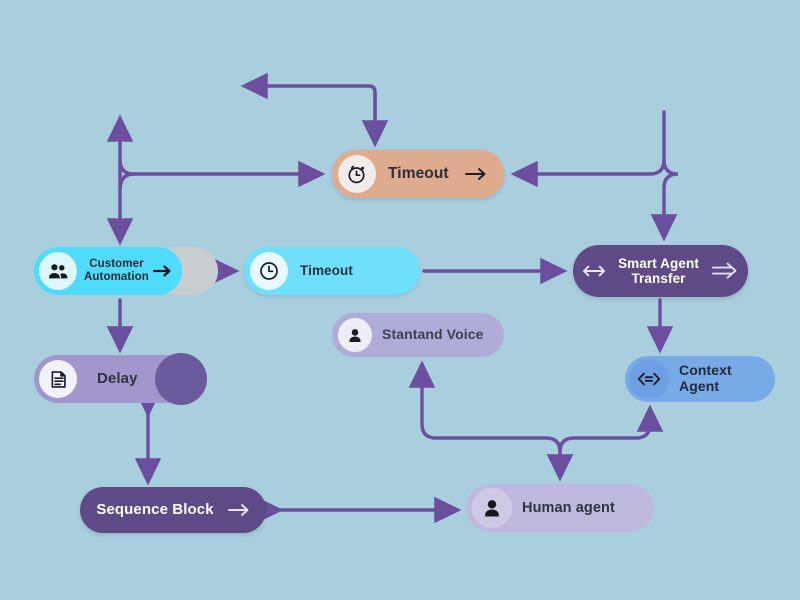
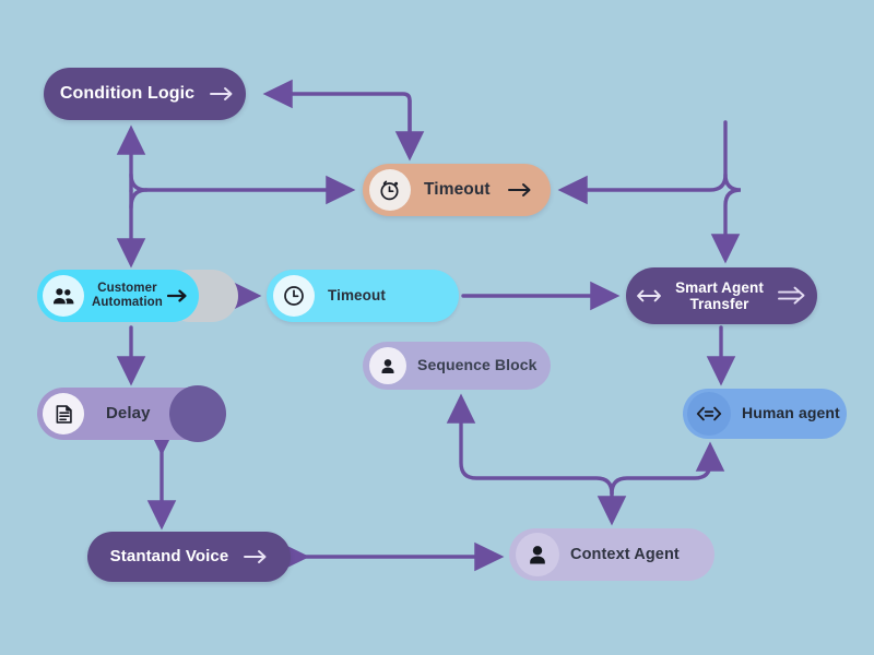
+ Condition Logic
  Timeout
  Customer
  Automation
  Timeout
  Smart Agent
  Transfer
- Stantand Voice
+ Sequence Block
  Delay
- Context Agent
+ Human agent
- Sequence Block
+ Stantand Voice
- Human agent
+ Context Agent
